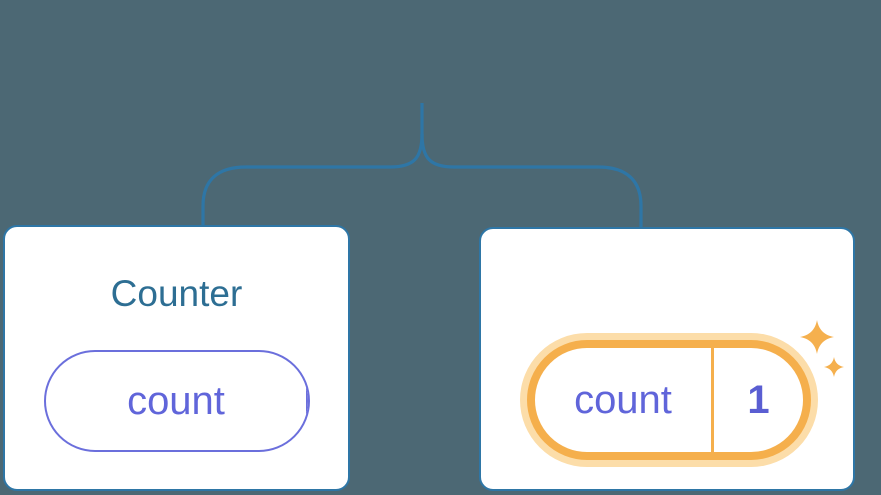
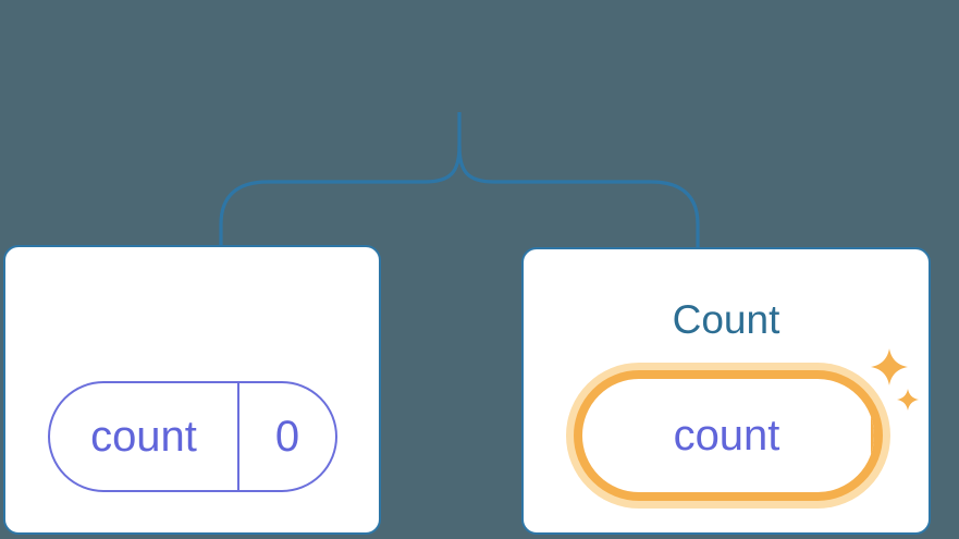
- Counter
  count
+ 0
+ Count
  count
- 1
